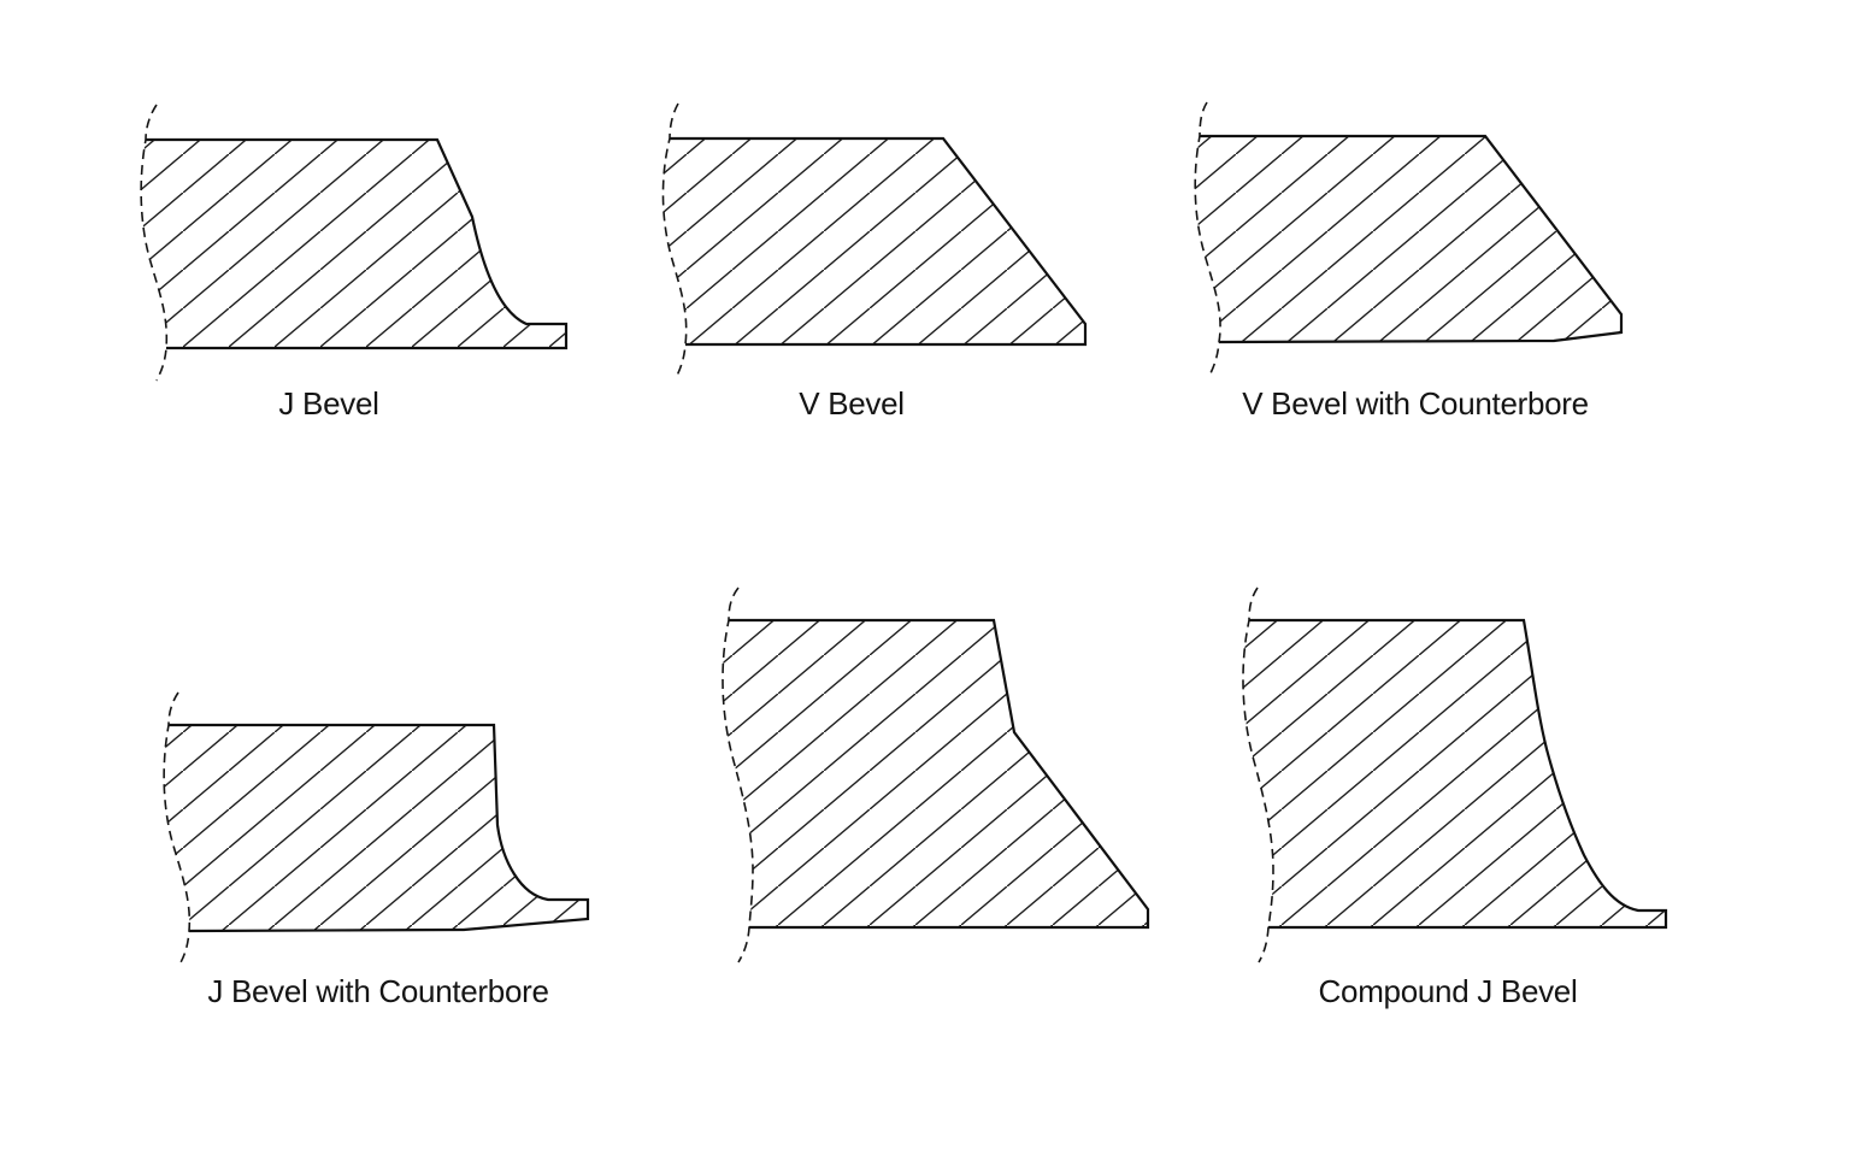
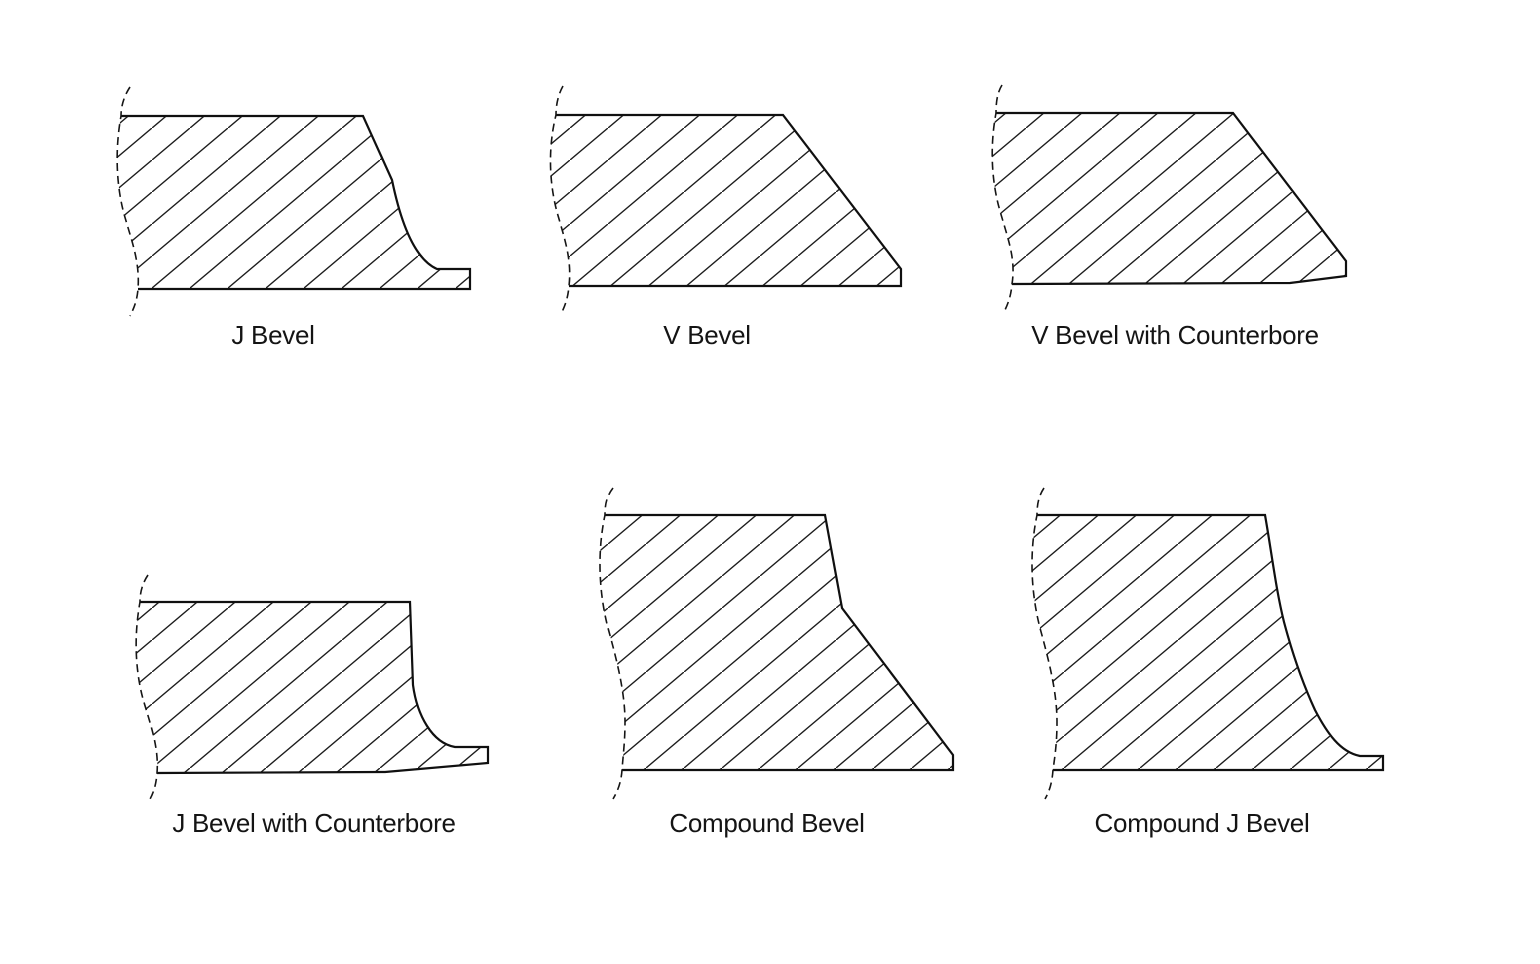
  J Bevel
  V Bevel
  V Bevel with Counterbore
  J Bevel with Counterbore
+ Compound Bevel
  Compound J Bevel
